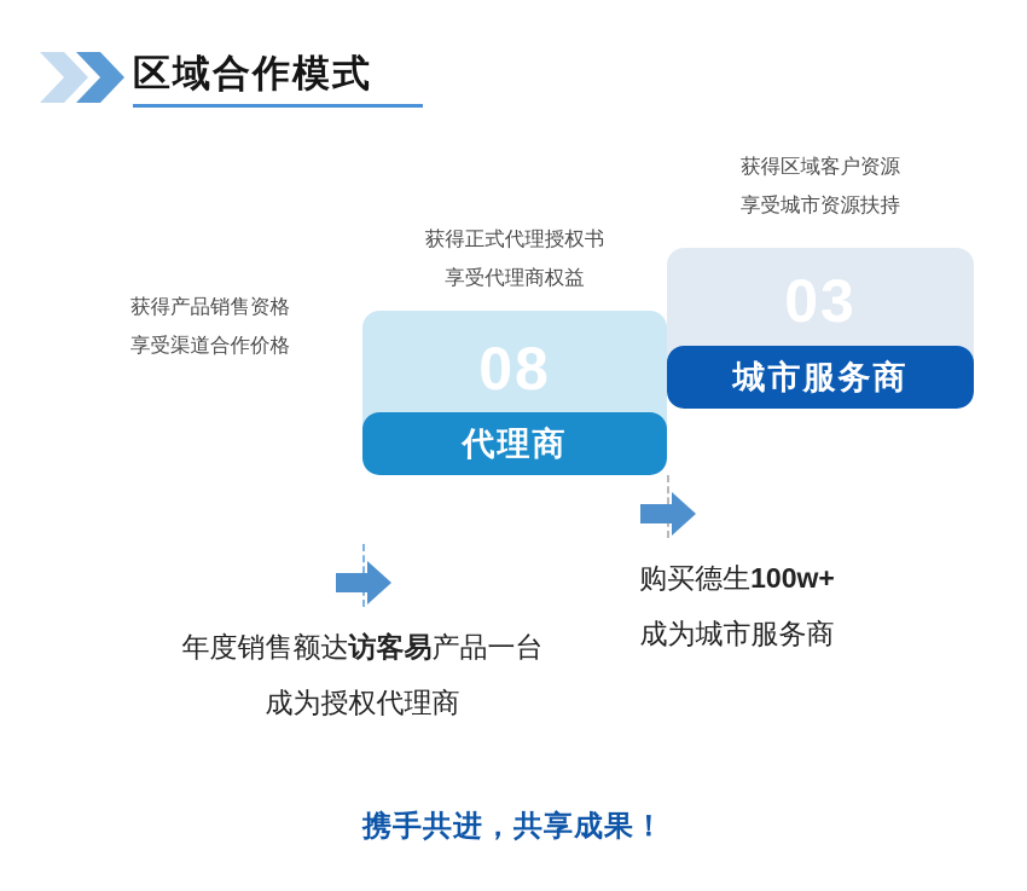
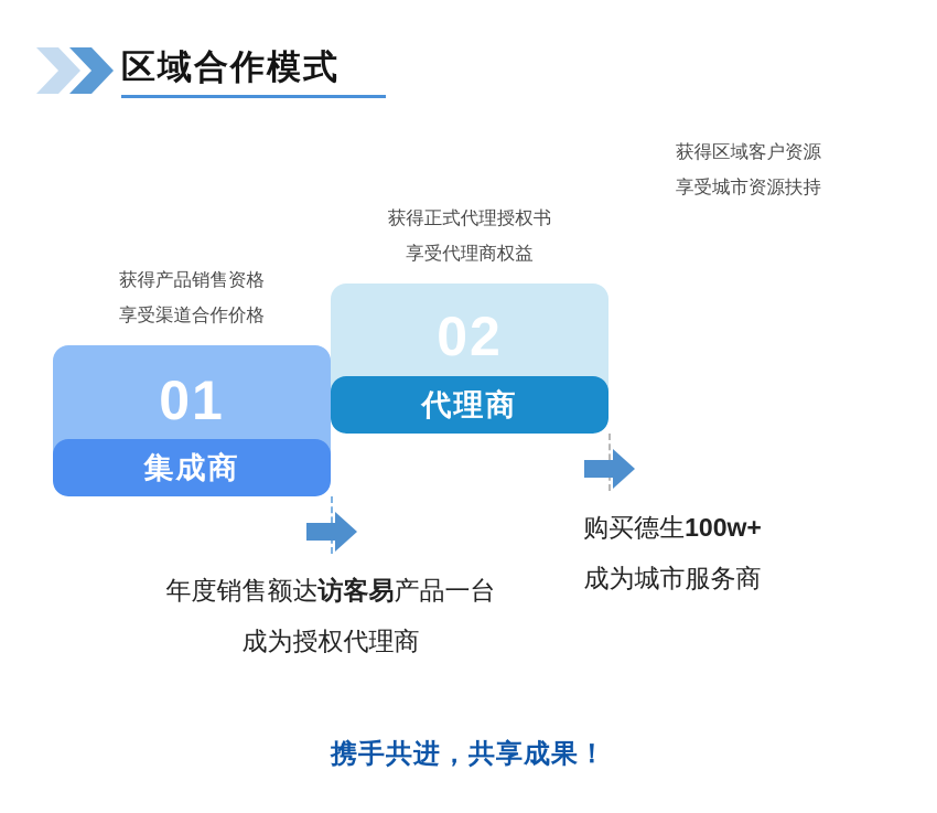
  区域合作模式
  获得产品销售资格
  享受渠道合作价格
+ 01
+ 集成商
  获得正式代理授权书
  享受代理商权益
- 08
+ 02
  代理商
  获得区域客户资源
  享受城市资源扶持
- 03
- 城市服务商
  年度销售额达访客易产品一台
  成为授权代理商
  购买德生100w+
  成为城市服务商
  携手共进，共享成果！
